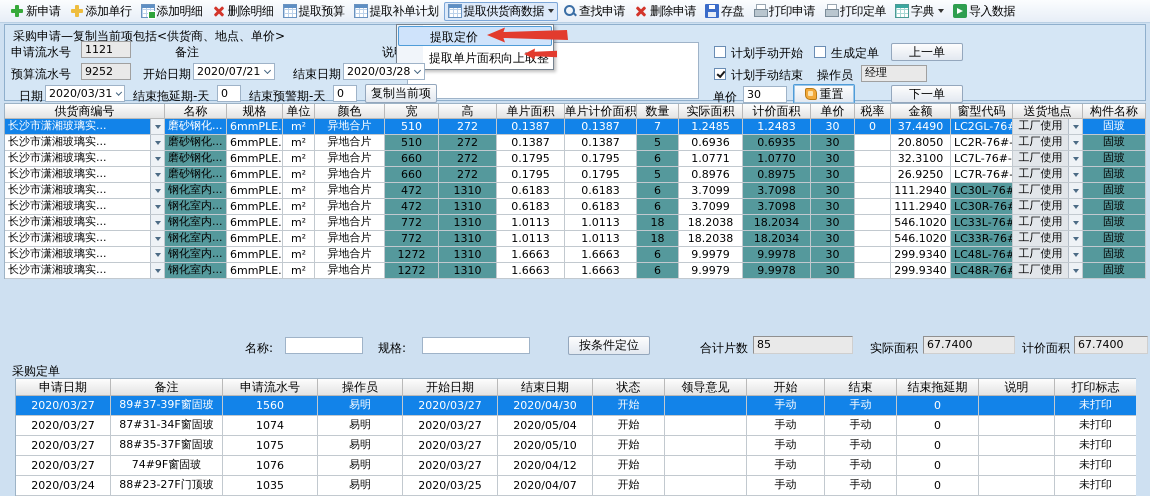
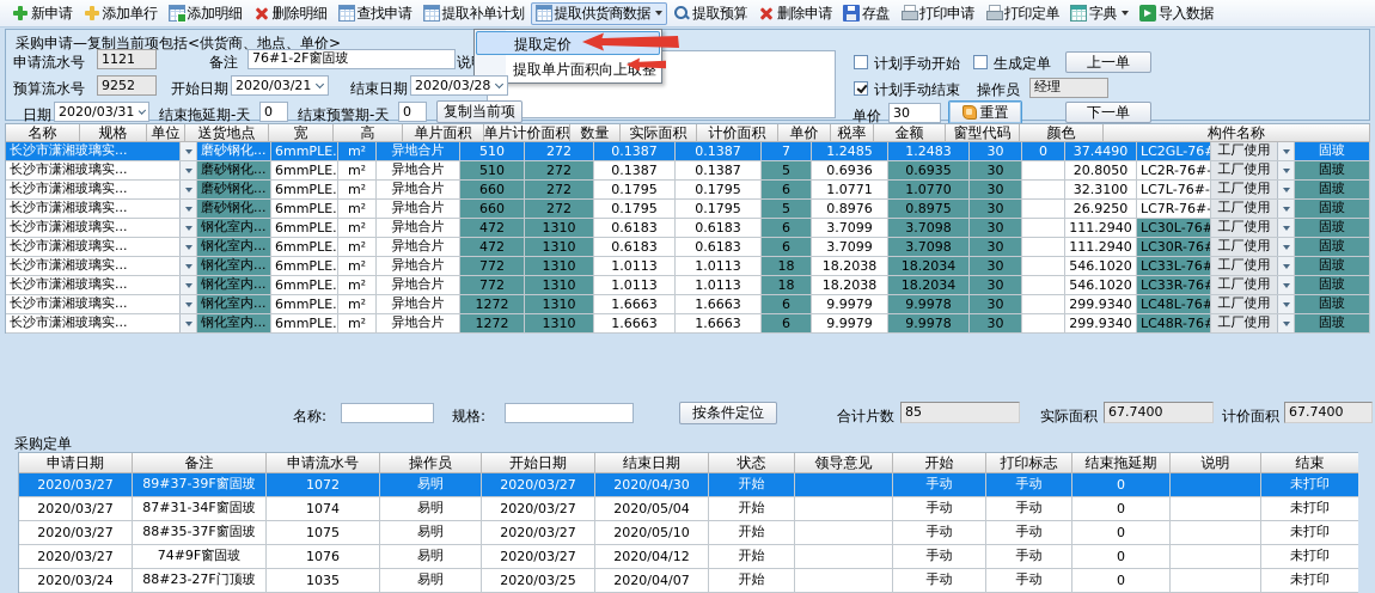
  新申请
  添加单行
  添加明细
  删除明细
- 提取预算
+ 查找申请
  提取补单计划
  提取供货商数据
- 查找申请
+ 提取预算
  删除申请
  存盘
  打印申请
  打印定单
  字典
  导入数据
  采购申请—复制当前项包括<供货商、地点、单价>
  申请流水号
  1121
  备注
+ 76#1-2F窗固玻
  预算流水号
  9252
  开始日期
- 2020/07/21
+ 2020/03/21
  结束日期
  2020/03/28
  日期
  2020/03/31
  结束拖延期-天
  0
  结束预警期-天
  0
  复制当前项
  计划手动开始
  生成定单
  上一单
  计划手动结束
  操作员
  经理
  单价
  30
  重置
  下一单
- 供货商编号
  名称
  规格
  单位
- 颜色
+ 送货地点
  宽
  高
  单片面积
  单片计价面积
  数量
  实际面积
  计价面积
  单价
  税率
  金额
  窗型代码
- 送货地点
+ 颜色
  构件名称
  长沙市潇湘玻璃实...
  磨砂钢化...
  6mmPLE.
  m²
  异地合片
  510
  272
  0.1387
  0.1387
  7
  1.2485
  1.2483
  30
  0
  37.4490
  LC2GL-76#
  工厂使用
  固玻
  长沙市潇湘玻璃实...
  磨砂钢化...
  6mmPLE.
  m²
  异地合片
  510
  272
  0.1387
  0.1387
  5
  0.6936
  0.6935
  30
  20.8050
  LC2R-76#-
  工厂使用
  固玻
  长沙市潇湘玻璃实...
  磨砂钢化...
  6mmPLE.
  m²
  异地合片
  660
  272
  0.1795
  0.1795
  6
  1.0771
  1.0770
  30
  32.3100
  LC7L-76#-
  工厂使用
  固玻
  长沙市潇湘玻璃实...
  磨砂钢化...
  6mmPLE.
  m²
  异地合片
  660
  272
  0.1795
  0.1795
  5
  0.8976
  0.8975
  30
  26.9250
  LC7R-76#-
  工厂使用
  固玻
  长沙市潇湘玻璃实...
  钢化室内...
  6mmPLE.
  m²
  异地合片
  472
  1310
  0.6183
  0.6183
  6
  3.7099
  3.7098
  30
  111.2940
  LC30L-76#
  工厂使用
  固玻
  长沙市潇湘玻璃实...
  钢化室内...
  6mmPLE.
  m²
  异地合片
  472
  1310
  0.6183
  0.6183
  6
  3.7099
  3.7098
  30
  111.2940
  LC30R-76#
  工厂使用
  固玻
  长沙市潇湘玻璃实...
  钢化室内...
  6mmPLE.
  m²
  异地合片
  772
  1310
  1.0113
  1.0113
  18
  18.2038
  18.2034
  30
  546.1020
  LC33L-76#
  工厂使用
  固玻
  长沙市潇湘玻璃实...
  钢化室内...
  6mmPLE.
  m²
  异地合片
  772
  1310
  1.0113
  1.0113
  18
  18.2038
  18.2034
  30
  546.1020
  LC33R-76#
  工厂使用
  固玻
  长沙市潇湘玻璃实...
  钢化室内...
  6mmPLE.
  m²
  异地合片
  1272
  1310
  1.6663
  1.6663
  6
  9.9979
  9.9978
  30
  299.9340
  LC48L-76#
  工厂使用
  固玻
  长沙市潇湘玻璃实...
  钢化室内...
  6mmPLE.
  m²
  异地合片
  1272
  1310
  1.6663
  1.6663
  6
  9.9979
  9.9978
  30
  299.9340
  LC48R-76#
  工厂使用
  固玻
  名称:
  规格:
  按条件定位
  合计片数
  85
  实际面积
  67.7400
  计价面积
  67.7400
  采购定单
  申请日期
  备注
  申请流水号
  操作员
  开始日期
  结束日期
  状态
  领导意见
  开始
- 结束
+ 打印标志
  结束拖延期
  说明
- 打印标志
+ 结束
  2020/03/27
  89#37-39F窗固玻
- 1560
+ 1072
  易明
  2020/03/27
  2020/04/30
  开始
  手动
  手动
  0
  未打印
  2020/03/27
  87#31-34F窗固玻
  1074
  易明
  2020/03/27
  2020/05/04
  开始
  手动
  手动
  0
  未打印
  2020/03/27
  88#35-37F窗固玻
  1075
  易明
  2020/03/27
  2020/05/10
  开始
  手动
  手动
  0
  未打印
  2020/03/27
  74#9F窗固玻
  1076
  易明
  2020/03/27
  2020/04/12
  开始
  手动
  手动
  0
  未打印
  2020/03/24
  88#23-27F门顶玻
  1035
  易明
  2020/03/25
  2020/04/07
  开始
  手动
  手动
  0
  未打印
  提取定价
  提取单片面积向上取整
